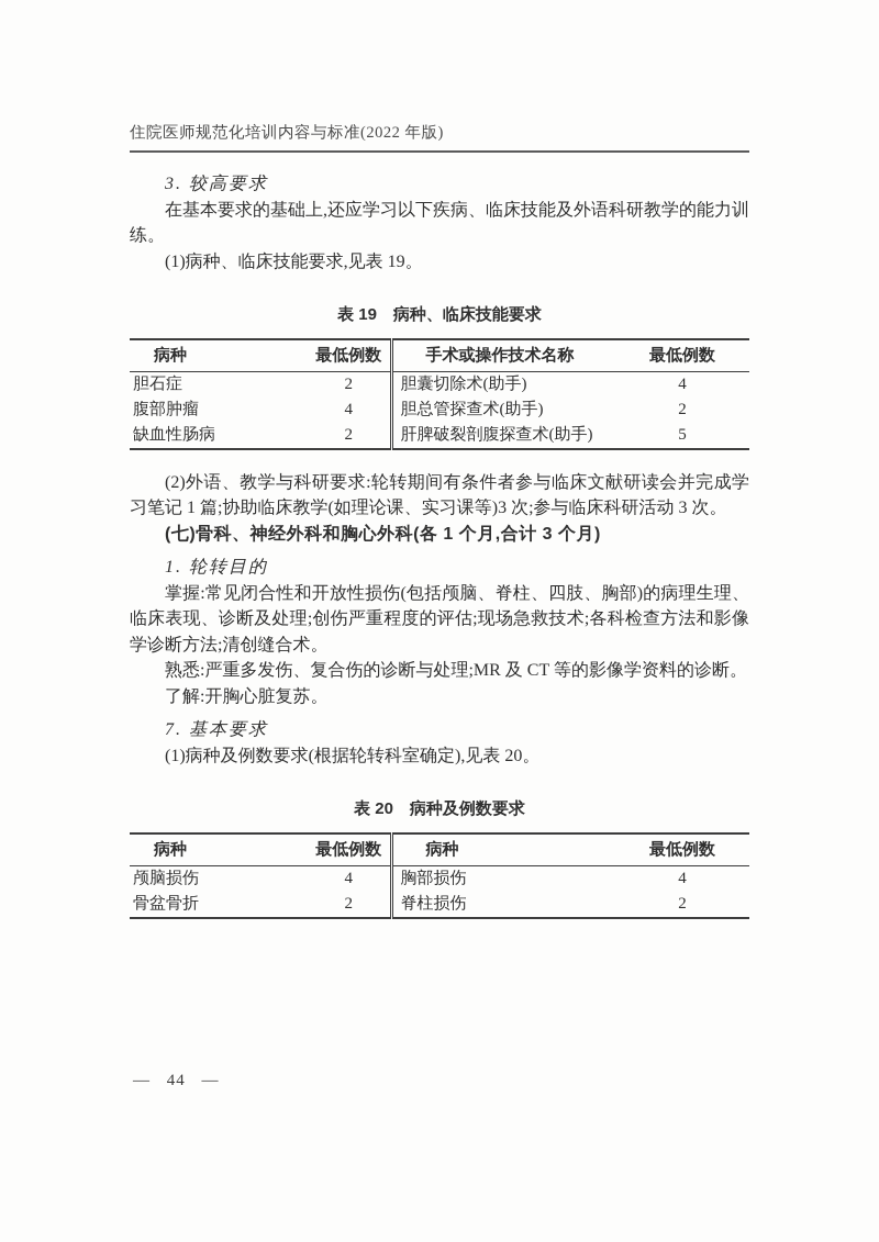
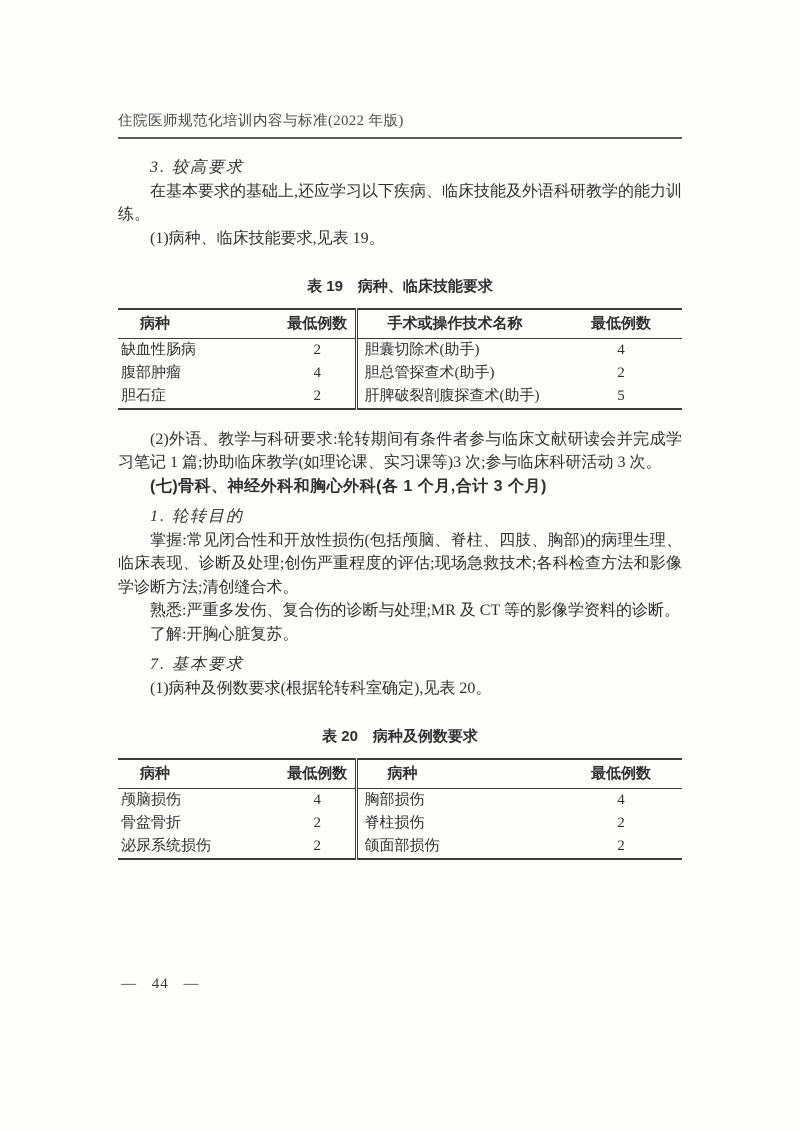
  住院医师规范化培训内容与标准(2022 年版)
  3. 较高要求
  在基本要求的基础上,还应学习以下疾病、临床技能及外语科研教学的能力训练。
  (1)病种、临床技能要求,见表 19。
  表 19 病种、临床技能要求
  病种	最低例数	手术或操作技术名称	最低例数
- 胆石症	2	胆囊切除术(助手)	4
+ 缺血性肠病	2	胆囊切除术(助手)	4
  腹部肿瘤	4	胆总管探查术(助手)	2
- 缺血性肠病	2	肝脾破裂剖腹探查术(助手)	5
+ 胆石症	2	肝脾破裂剖腹探查术(助手)	5
  (2)外语、教学与科研要求:轮转期间有条件者参与临床文献研读会并完成学习笔记 1 篇;协助临床教学(如理论课、实习课等)3 次;参与临床科研活动 3 次。
  (七)骨科、神经外科和胸心外科(各 1 个月,合计 3 个月)
  1. 轮转目的
  掌握:常见闭合性和开放性损伤(包括颅脑、脊柱、四肢、胸部)的病理生理、临床表现、诊断及处理;创伤严重程度的评估;现场急救技术;各科检查方法和影像学诊断方法;清创缝合术。
  熟悉:严重多发伤、复合伤的诊断与处理;MR 及 CT 等的影像学资料的诊断。
  了解:开胸心脏复苏。
  7. 基本要求
  (1)病种及例数要求(根据轮转科室确定),见表 20。
  表 20 病种及例数要求
  病种	最低例数	病种	最低例数
  颅脑损伤	4	胸部损伤	4
  骨盆骨折	2	脊柱损伤	2
+ 泌尿系统损伤	2	颌面部损伤	2
  — 44 —
